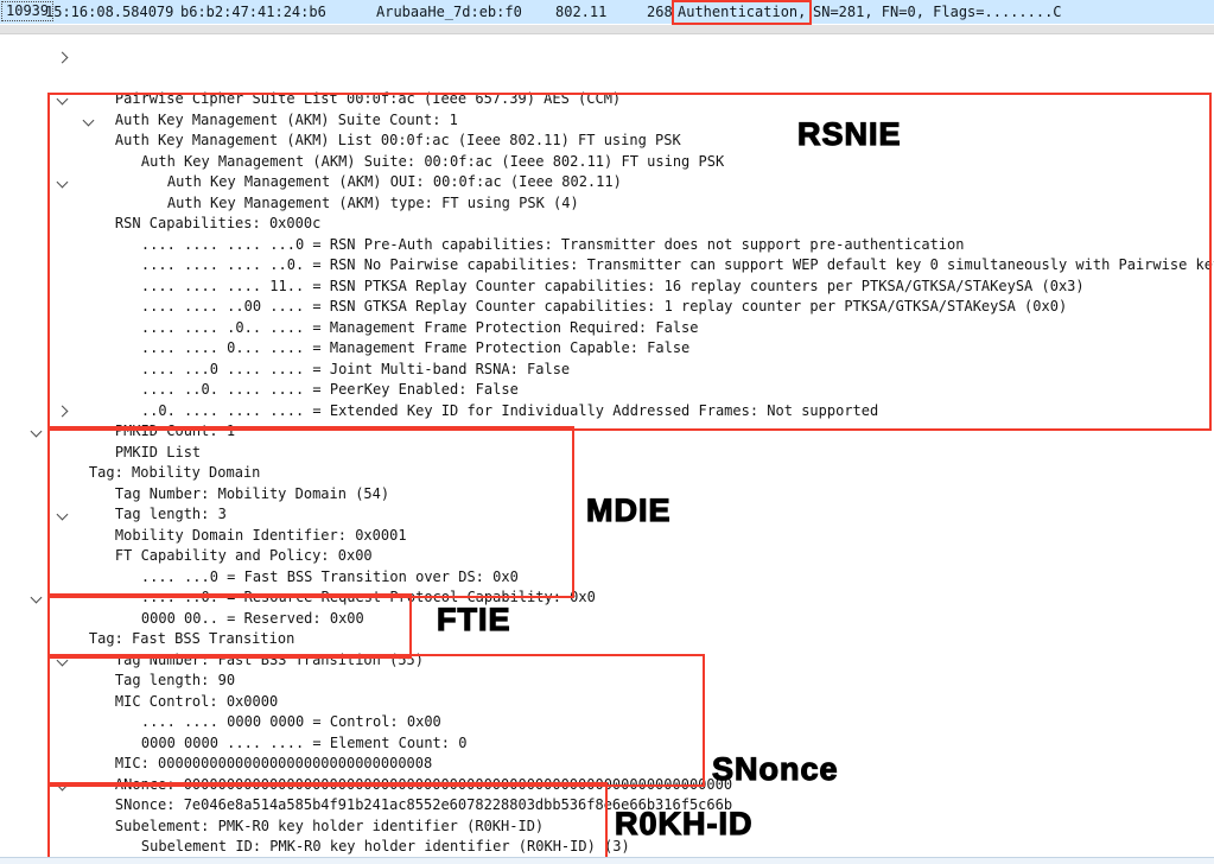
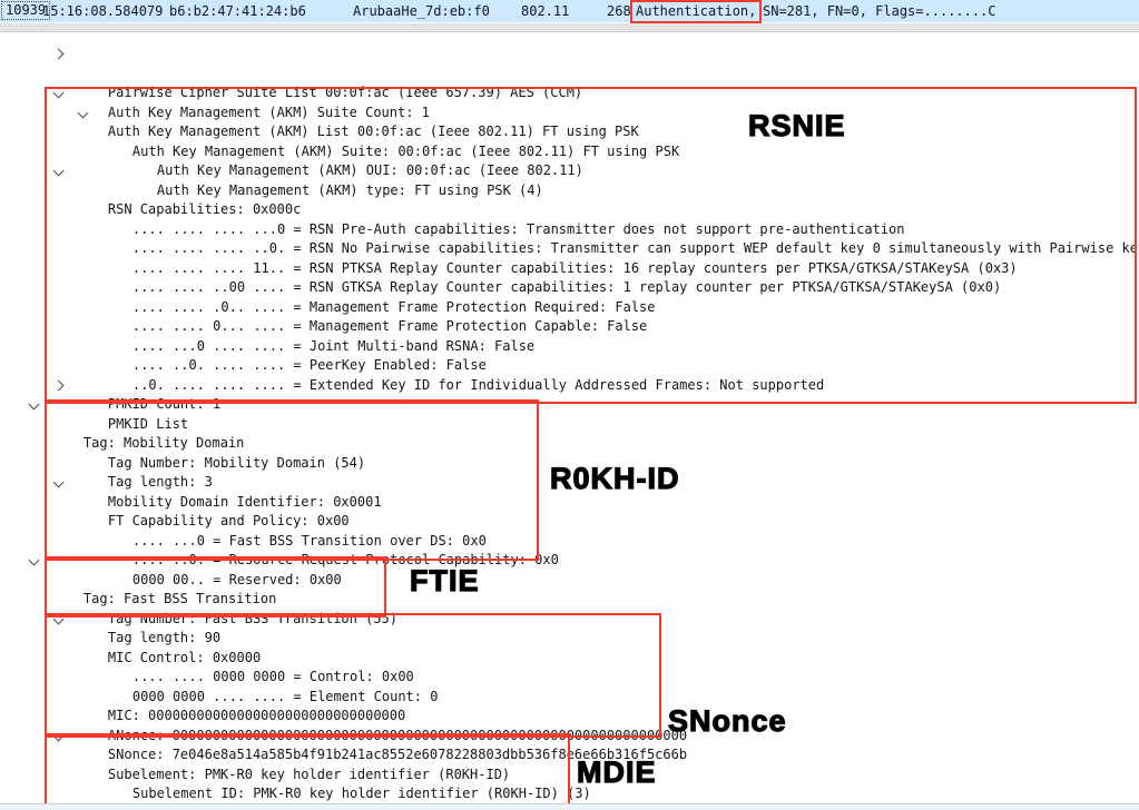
  10939
  15:16:08.584079
  b6:b2:47:41:24:b6
  ArubaaHe_7d:eb:f0
  802.11
  268
  Authentication,
  SN=281, FN=0, Flags=........C
  Pairwise Cipher Suite List 00:0f:ac (Ieee 657.39) AES (CCM)
  Auth Key Management (AKM) Suite Count: 1
  Auth Key Management (AKM) List 00:0f:ac (Ieee 802.11) FT using PSK
  Auth Key Management (AKM) Suite: 00:0f:ac (Ieee 802.11) FT using PSK
  Auth Key Management (AKM) OUI: 00:0f:ac (Ieee 802.11)
  Auth Key Management (AKM) type: FT using PSK (4)
  RSN Capabilities: 0x000c
  .... .... .... ...0 = RSN Pre-Auth capabilities: Transmitter does not support pre-authentication
  .... .... .... ..0. = RSN No Pairwise capabilities: Transmitter can support WEP default key 0 simultaneously with Pairwise ke
  .... .... .... 11.. = RSN PTKSA Replay Counter capabilities: 16 replay counters per PTKSA/GTKSA/STAKeySA (0x3)
  .... .... ..00 .... = RSN GTKSA Replay Counter capabilities: 1 replay counter per PTKSA/GTKSA/STAKeySA (0x0)
  .... .... .0.. .... = Management Frame Protection Required: False
  .... .... 0... .... = Management Frame Protection Capable: False
  .... ...0 .... .... = Joint Multi-band RSNA: False
  .... ..0. .... .... = PeerKey Enabled: False
  ..0. .... .... .... = Extended Key ID for Individually Addressed Frames: Not supported
  PMKID Count: 1
  PMKID List
  Tag: Mobility Domain
  Tag Number: Mobility Domain (54)
  Tag length: 3
  Mobility Domain Identifier: 0x0001
  FT Capability and Policy: 0x00
  .... ...0 = Fast BSS Transition over DS: 0x0
  .... ..0. = Resource Request Protocol Capability: 0x0
  0000 00.. = Reserved: 0x00
  Tag: Fast BSS Transition
  Tag Number: Fast BSS Transition (55)
  Tag length: 90
  MIC Control: 0x0000
  .... .... 0000 0000 = Control: 0x00
  0000 0000 .... .... = Element Count: 0
- MIC: 00000000000000000000000000000008
+ MIC: 00000000000000000000000000000000
  ANonce: 0000000000000000000000000000000000000000000000000000000000000000
  SNonce: 7e046e8a514a585b4f91b241ac8552e6078228803dbb536f8e6e66b316f5c66b
  Subelement: PMK-R0 key holder identifier (R0KH-ID)
  Subelement ID: PMK-R0 key holder identifier (R0KH-ID) (3)
  RSNIE
- MDIE
+ R0KH-ID
  FTIE
  SNonce
- R0KH-ID
+ MDIE
